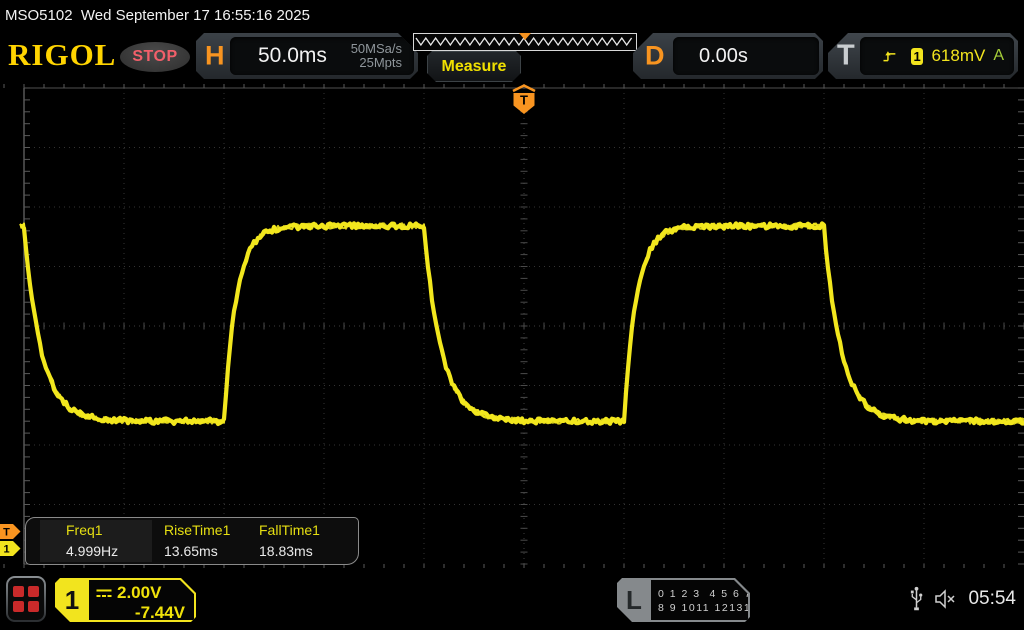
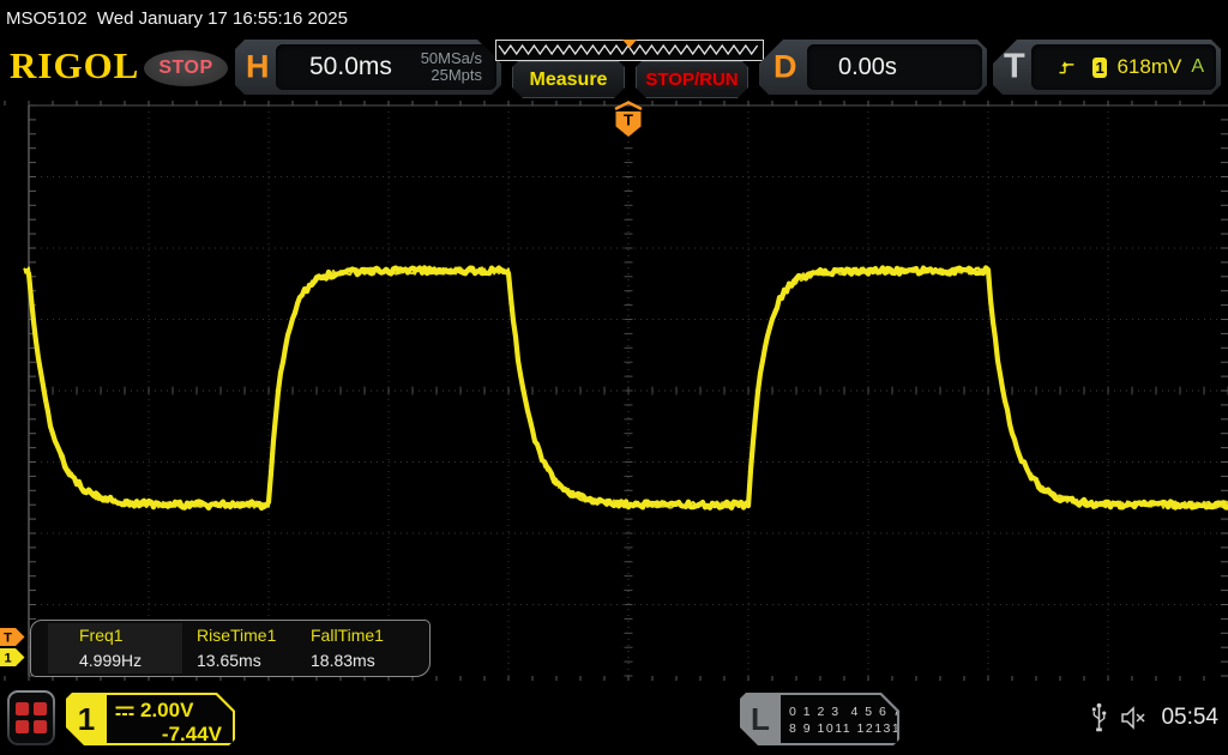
- MSO5102 Wed September 17 16:55:16 2025
+ MSO5102 Wed January 17 16:55:16 2025
  RIGOL
  STOP
  H
  50.0ms
  50MSa/s
  25Mpts
  Measure
+ STOP/RUN
  D
  0.00s
  T
  1
  618mV
  A
  T
  T
  1
  Freq1
  4.999Hz
  RiseTime1
  13.65ms
  FallTime1
  18.83ms
  1
  2.00V
  -7.44V
  L
  0 1 2 3 4 5 6
  8 9 1011 12131
  05:54
